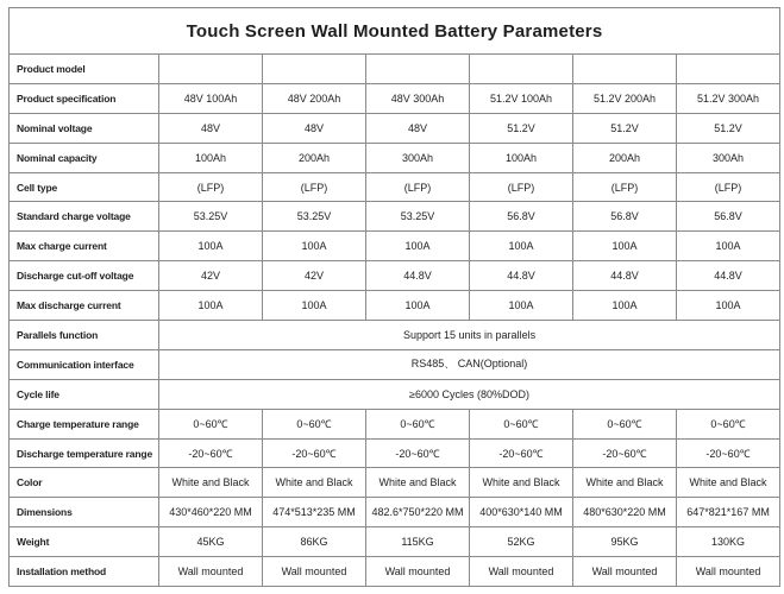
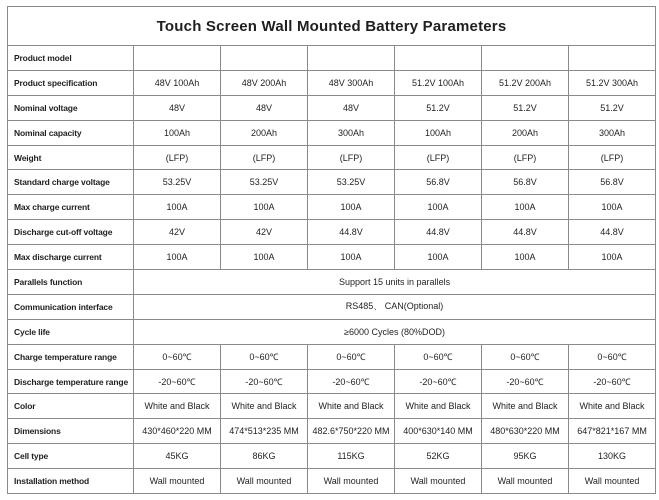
  Touch Screen Wall Mounted Battery Parameters
  Product model
  Product specification	48V 100Ah	48V 200Ah	48V 300Ah	51.2V 100Ah	51.2V 200Ah	51.2V 300Ah
  Nominal voltage	48V	48V	48V	51.2V	51.2V	51.2V
  Nominal capacity	100Ah	200Ah	300Ah	100Ah	200Ah	300Ah
- Cell type	(LFP)	(LFP)	(LFP)	(LFP)	(LFP)	(LFP)
+ Weight	(LFP)	(LFP)	(LFP)	(LFP)	(LFP)	(LFP)
  Standard charge voltage	53.25V	53.25V	53.25V	56.8V	56.8V	56.8V
  Max charge current	100A	100A	100A	100A	100A	100A
  Discharge cut-off voltage	42V	42V	44.8V	44.8V	44.8V	44.8V
  Max discharge current	100A	100A	100A	100A	100A	100A
  Parallels function	Support 15 units in parallels
  Communication interface	RS485、 CAN(Optional)
  Cycle life	≥6000 Cycles (80%DOD)
  Charge temperature range	0~60℃	0~60℃	0~60℃	0~60℃	0~60℃	0~60℃
  Discharge temperature range	-20~60℃	-20~60℃	-20~60℃	-20~60℃	-20~60℃	-20~60℃
  Color	White and Black	White and Black	White and Black	White and Black	White and Black	White and Black
  Dimensions	430*460*220 MM	474*513*235 MM	482.6*750*220 MM	400*630*140 MM	480*630*220 MM	647*821*167 MM
- Weight	45KG	86KG	115KG	52KG	95KG	130KG
+ Cell type	45KG	86KG	115KG	52KG	95KG	130KG
  Installation method	Wall mounted	Wall mounted	Wall mounted	Wall mounted	Wall mounted	Wall mounted
